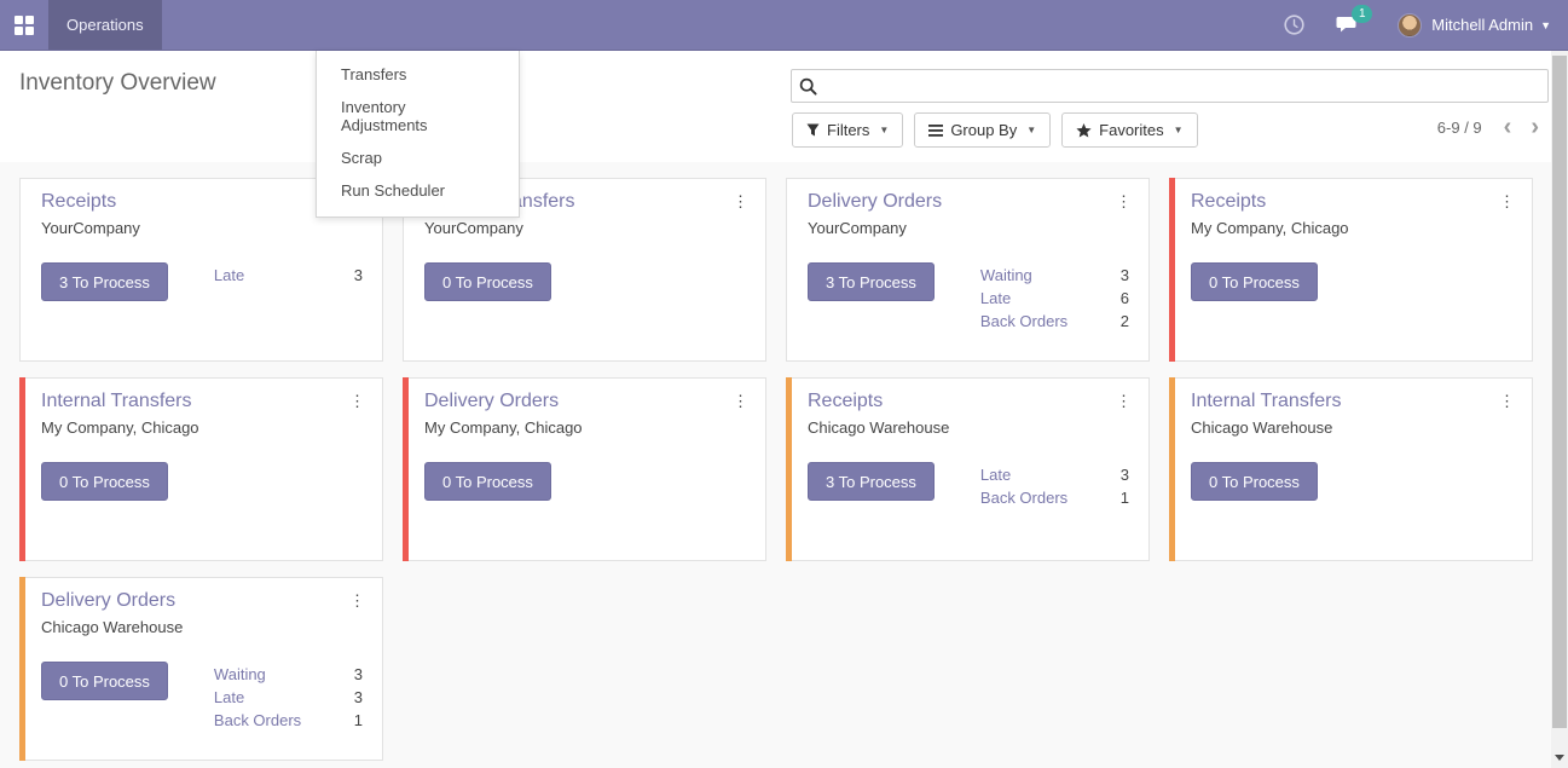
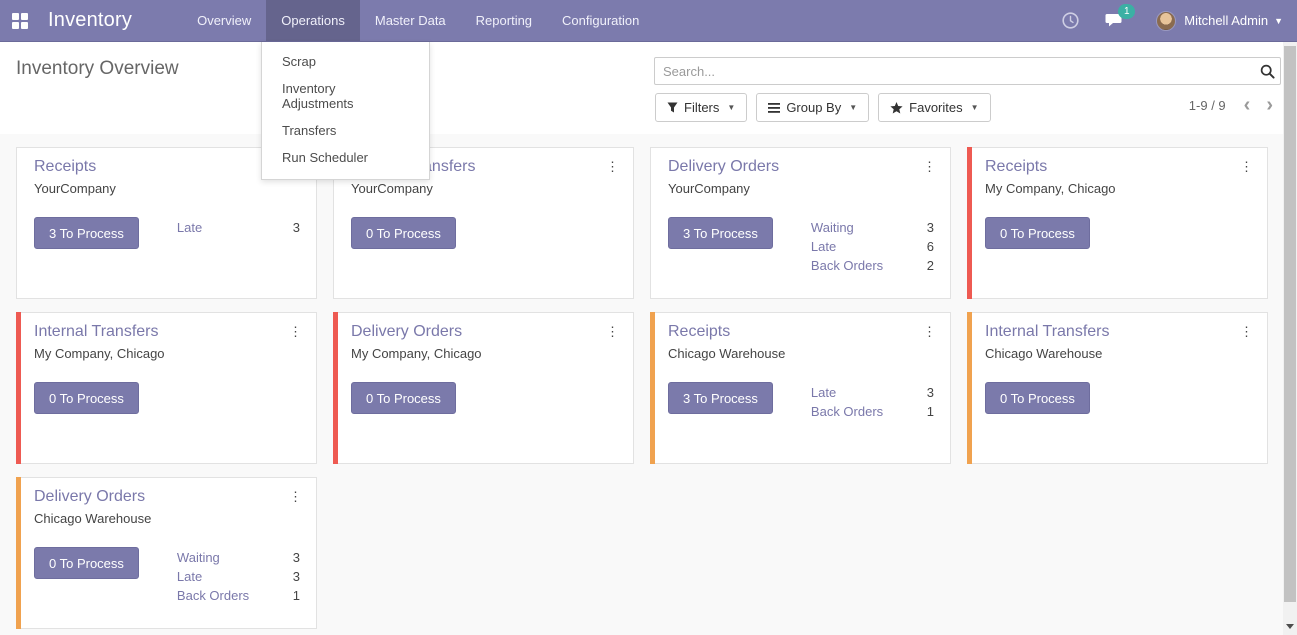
+ Inventory
+ Overview
  Operations
+ Master Data
+ Reporting
+ Configuration
  1
  Mitchell Admin
  ▼
- Transfers
+ Scrap
  Inventory Adjustments
- Scrap
+ Transfers
  Run Scheduler
  Inventory Overview
+ Search...
  Filters
  ▼
  Group By
  ▼
  Favorites
  ▼
- 6-9 / 9
+ 1-9 / 9
  ‹
  ›
  Receipts
  YourCompany
  3 To Process
  Late
  3
  ⋮
  YourCompany
  0 To Process
  Delivery Orders
  ⋮
  YourCompany
  3 To Process
  Waiting
  3
  Late
  6
  Back Orders
  2
  Receipts
  ⋮
  My Company, Chicago
  0 To Process
  Internal Transfers
  ⋮
  My Company, Chicago
  0 To Process
  Delivery Orders
  ⋮
  My Company, Chicago
  0 To Process
  Receipts
  ⋮
  Chicago Warehouse
  3 To Process
  Late
  3
  Back Orders
  1
  Internal Transfers
  ⋮
  Chicago Warehouse
  0 To Process
  Delivery Orders
  ⋮
  Chicago Warehouse
  0 To Process
  Waiting
  3
  Late
  3
  Back Orders
  1
